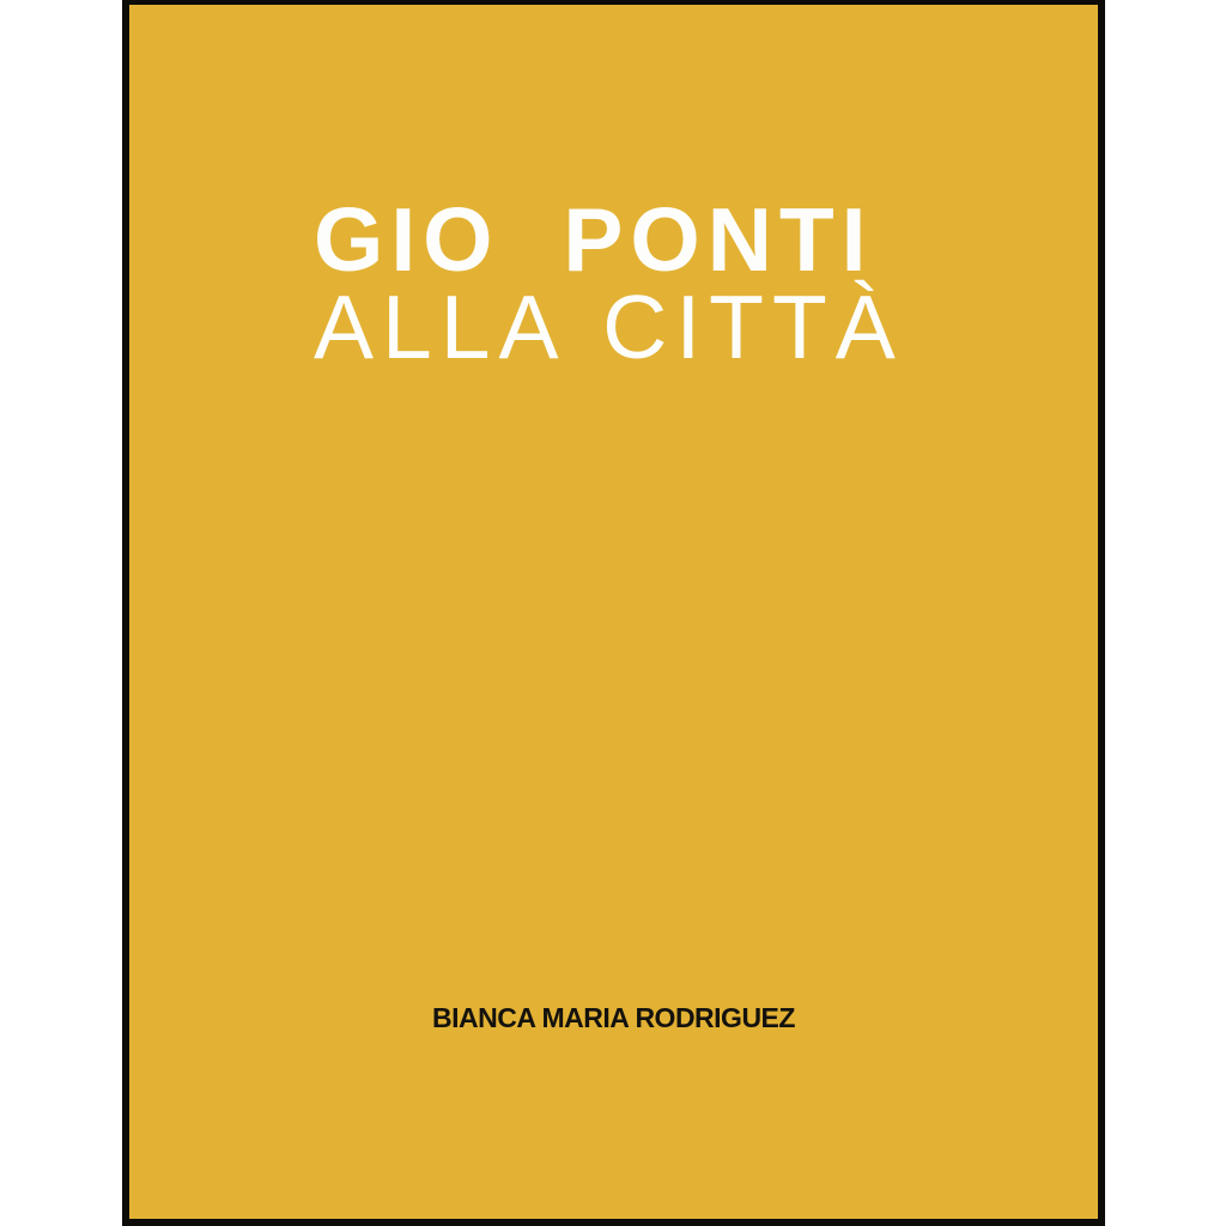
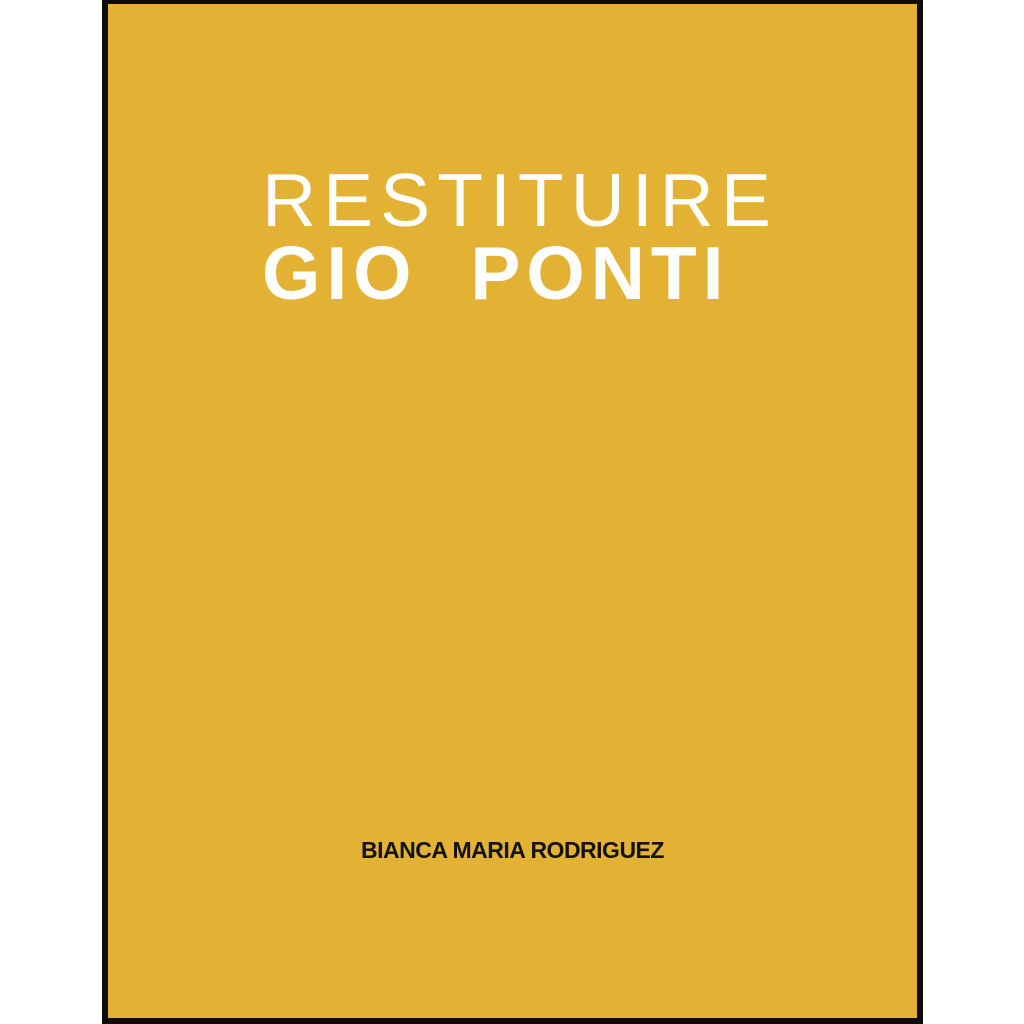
+ RESTITUIRE
  GIO PONTI
- ALLA CITTÀ
  BIANCA MARIA RODRIGUEZ
